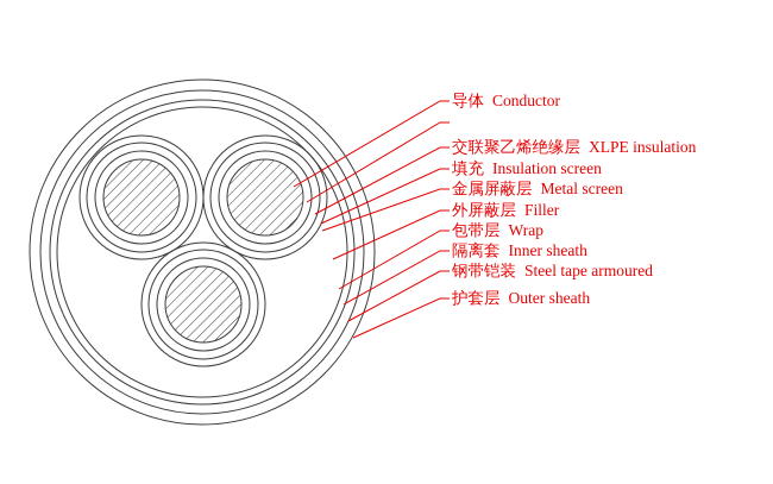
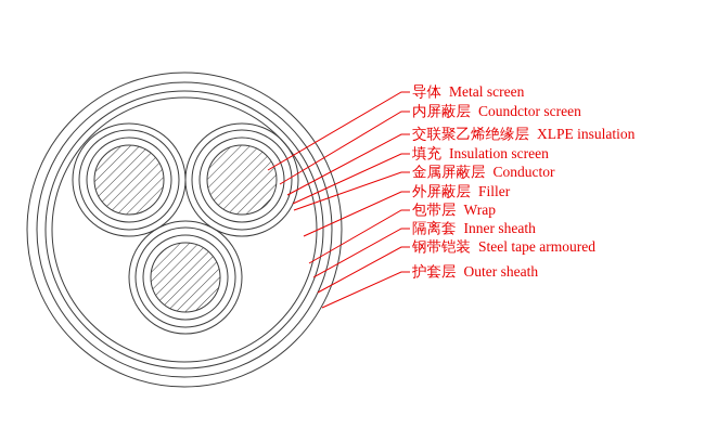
- 导体 Conductor
+ 导体 Metal screen
+ 内屏蔽层 Coundctor screen
  交联聚乙烯绝缘层 XLPE insulation
  填充 Insulation screen
- 金属屏蔽层 Metal screen
+ 金属屏蔽层 Conductor
  外屏蔽层 Filler
  包带层 Wrap
  隔离套 Inner sheath
  钢带铠装 Steel tape armoured
  护套层 Outer sheath
